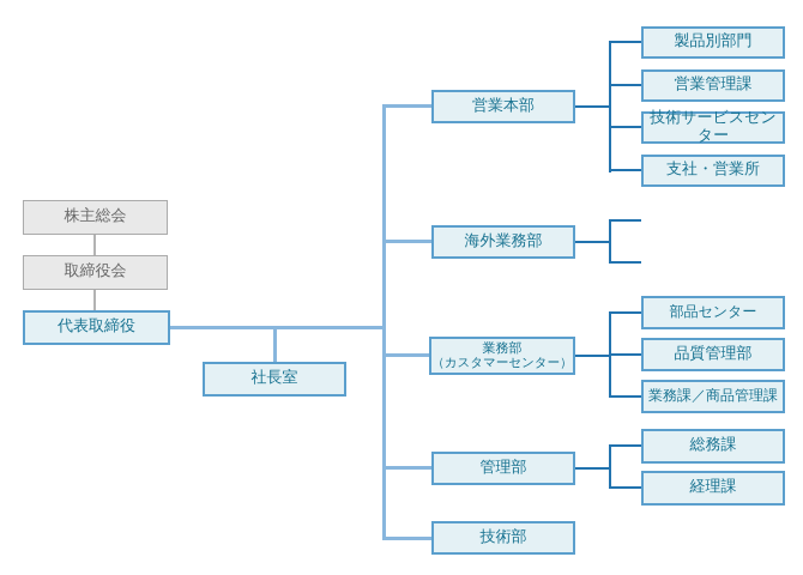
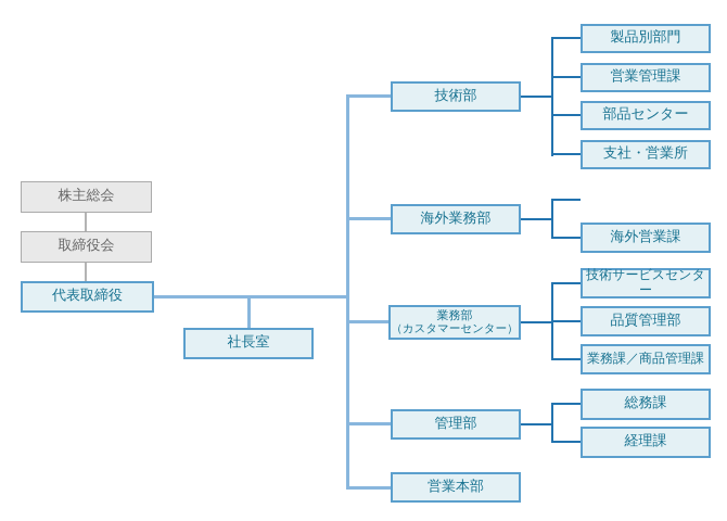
  株主総会
  取締役会
  代表取締役
  社長室
- 営業本部
+ 技術部
  海外業務部
  業務部
  （カスタマーセンター）
  管理部
- 技術部
+ 営業本部
  製品別部門
  営業管理課
- 技術サービスセンター
+ 部品センター
  支社・営業所
+ 海外営業課
- 部品センター
+ 技術サービスセンター
  品質管理部
  業務課／商品管理課
  総務課
  経理課
